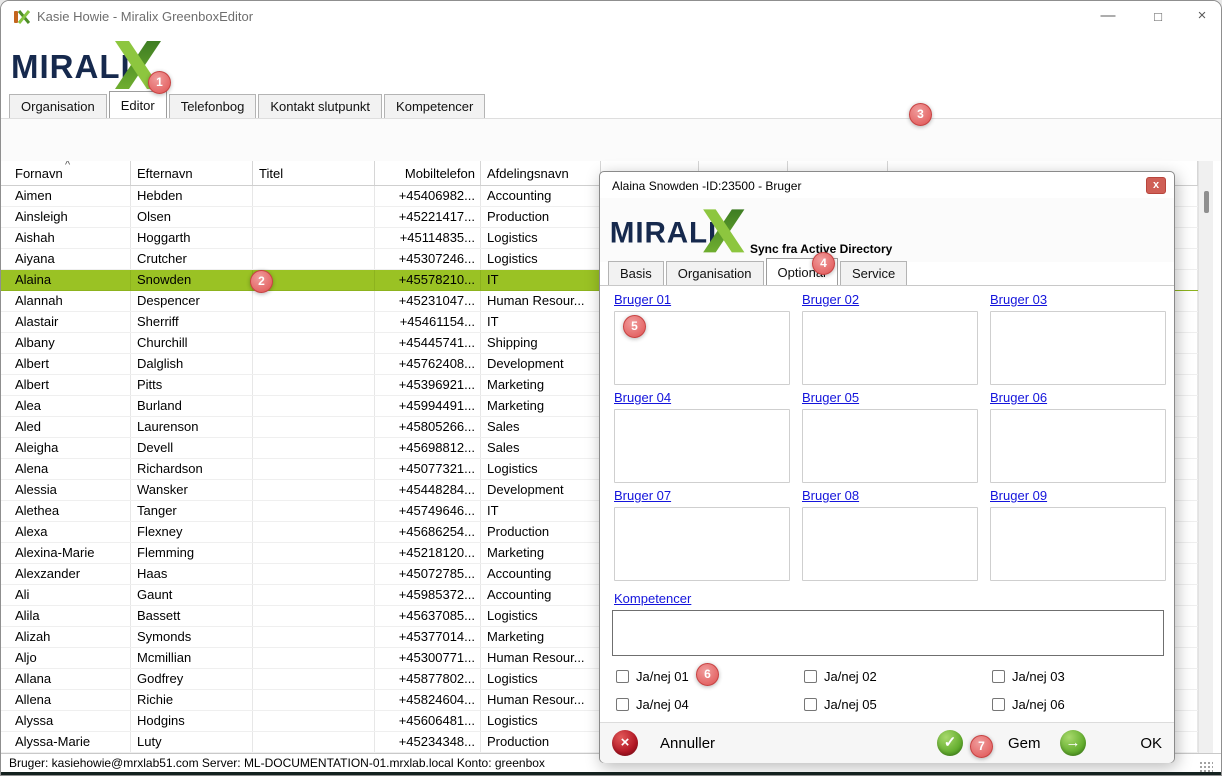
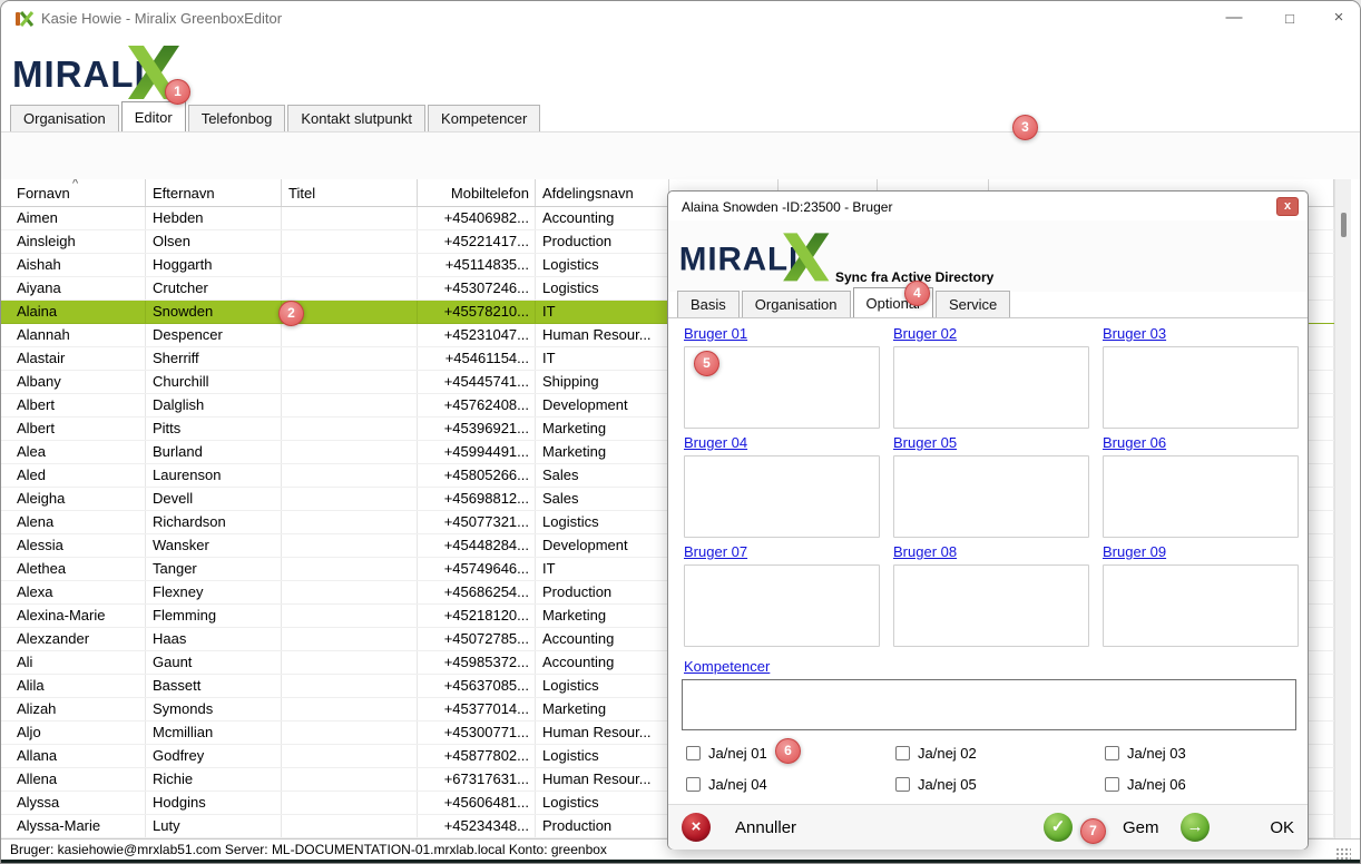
  Kasie Howie - Miralix GreenboxEditor
  —
  □
  ×
  MIRALI
  Organisation
  Editor
  Telefonbog
  Kontakt slutpunkt
  Kompetencer
  ^
  Fornavn
  Efternavn
  Titel
  Mobiltelefon
  Afdelingsnavn
  Aimen
  Hebden
  +45406982...
  Accounting
  Ainsleigh
  Olsen
  +45221417...
  Production
  Aishah
  Hoggarth
  +45114835...
  Logistics
  Aiyana
  Crutcher
  +45307246...
  Logistics
  Alaina
  Snowden
  +45578210...
  IT
  Alannah
  Despencer
  +45231047...
  Human Resour...
  Alastair
  Sherriff
  +45461154...
  IT
  Albany
  Churchill
  +45445741...
  Shipping
  Albert
  Dalglish
  +45762408...
  Development
  Albert
  Pitts
  +45396921...
  Marketing
  Alea
  Burland
  +45994491...
  Marketing
  Aled
  Laurenson
  +45805266...
  Sales
  Aleigha
  Devell
  +45698812...
  Sales
  Alena
  Richardson
  +45077321...
  Logistics
  Alessia
  Wansker
  +45448284...
  Development
  Alethea
  Tanger
  +45749646...
  IT
  Alexa
  Flexney
  +45686254...
  Production
  Alexina-Marie
  Flemming
  +45218120...
  Marketing
  Alexzander
  Haas
  +45072785...
  Accounting
  Ali
  Gaunt
  +45985372...
  Accounting
  Alila
  Bassett
  +45637085...
  Logistics
  Alizah
  Symonds
  +45377014...
  Marketing
  Aljo
  Mcmillian
  +45300771...
  Human Resour...
  Allana
  Godfrey
  +45877802...
  Logistics
  Allena
  Richie
- +45824604...
+ +67317631...
  Human Resour...
  Alyssa
  Hodgins
  +45606481...
  Logistics
  Alyssa-Marie
  Luty
  +45234348...
  Production
  Bruger: kasiehowie@mrxlab51.com Server: ML-DOCUMENTATION-01.mrxlab.local Konto: greenbox
  Alaina Snowden -ID:23500 - Bruger
  x
  MIRALI
  Sync fra Active Directory
  Basis
  Organisation
  Option
  Service
  Bruger 01
  Bruger 02
  Bruger 03
  Bruger 04
  Bruger 05
  Bruger 06
  Bruger 07
  Bruger 08
  Bruger 09
  Kompetencer
  Ja/nej 01
  Ja/nej 02
  Ja/nej 03
  Ja/nej 04
  Ja/nej 05
  Ja/nej 06
  ×
  Annuller
  ✓
  Gem
  →
  OK
  1
  2
  3
  4
  5
  6
  7
